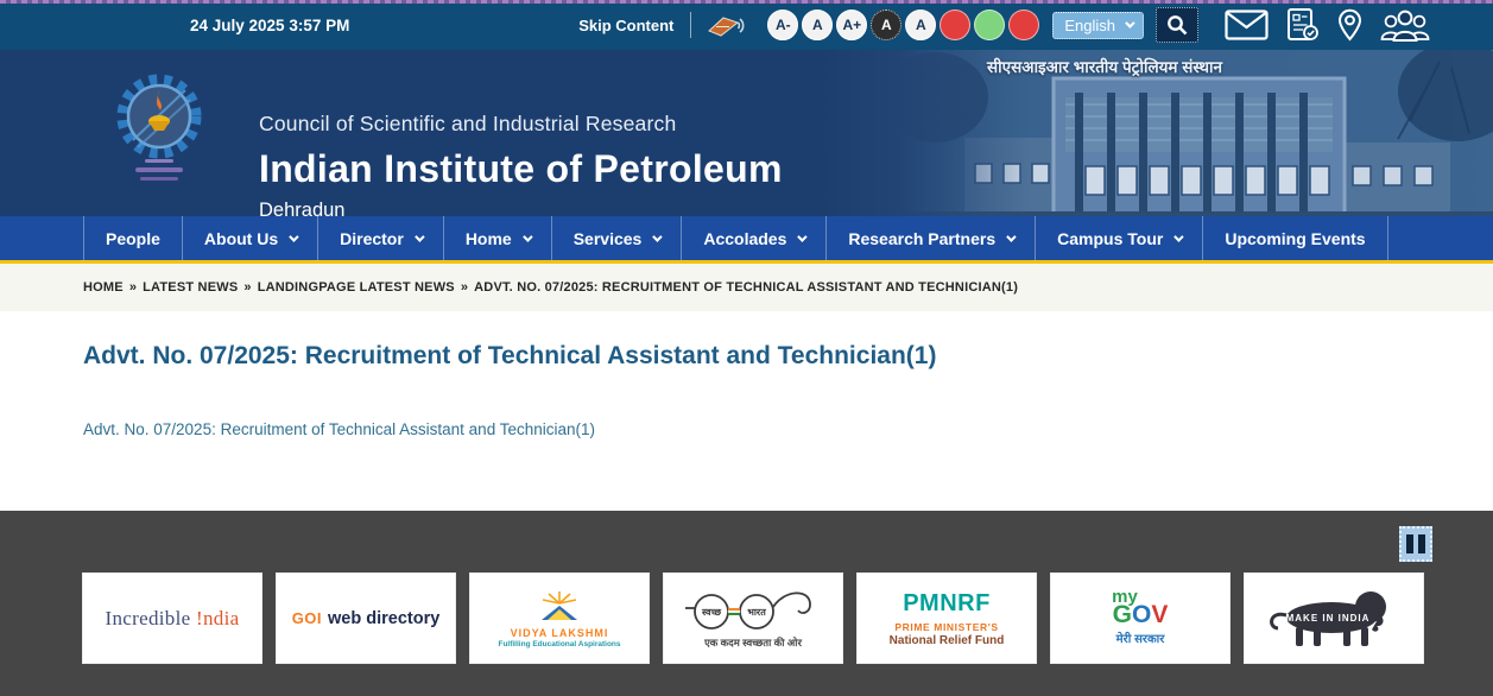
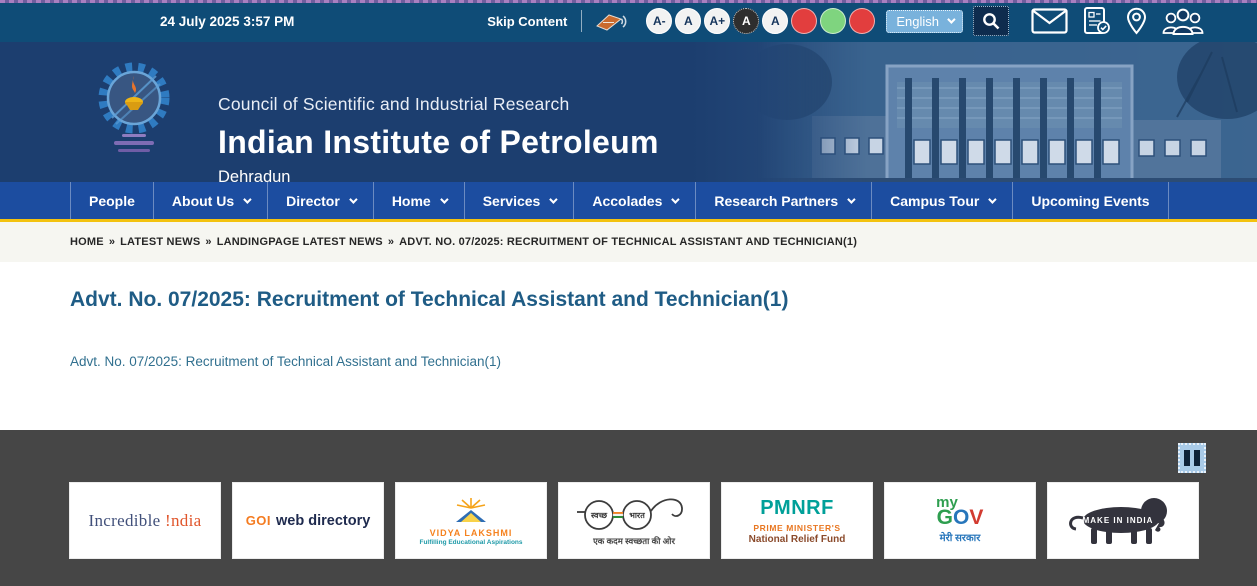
  24 July 2025 3:57 PM
  Skip Content
  A-
  A
  A+
  A
  A
  English
- सीएसआइआर भारतीय पेट्रोलियम संस्थान
  Council of Scientific and Industrial Research
  Indian Institute of Petroleum
  Dehradun
  People
  About Us
  Director
  Home
  Services
  Accolades
  Research Partners
  Campus Tour
  Upcoming Events
  HOME
  »
  LATEST NEWS
  »
  LANDINGPAGE LATEST NEWS
  »
  ADVT. NO. 07/2025: RECRUITMENT OF TECHNICAL ASSISTANT AND TECHNICIAN(1)
  Advt. No. 07/2025: Recruitment of Technical Assistant and Technician(1)
  Advt. No. 07/2025: Recruitment of Technical Assistant and Technician(1)
  Incredible !ndia
  GOI web directory
  VIDYA LAKSHMI
  स्वच्छ
  भारत
  एक कदम स्वच्छता की ओर
  PMNRF
  PRIME MINISTER'S
  National Relief Fund
  my
  GOV
  मेरी सरकार
  MAKE IN INDIA
